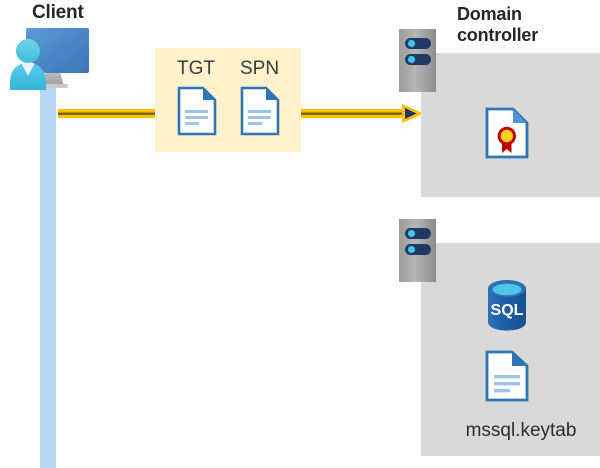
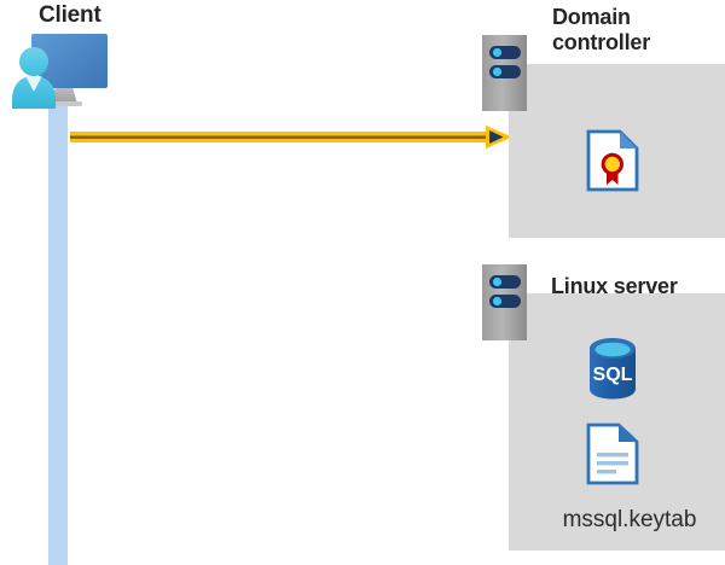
  Client
- TGT
- SPN
  Domain
  controller
+ Linux server
  SQL
  mssql.keytab
